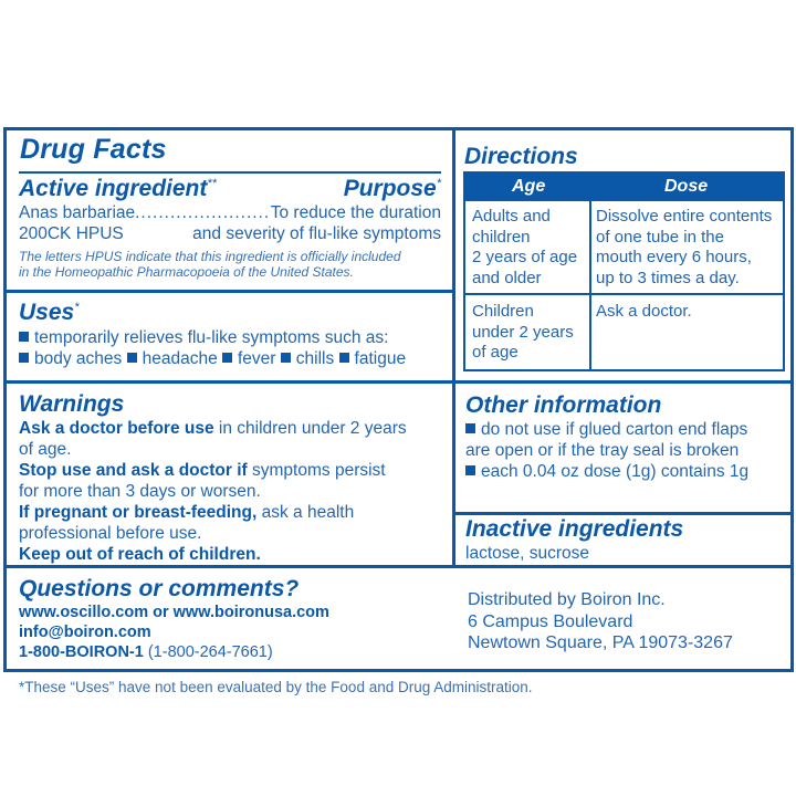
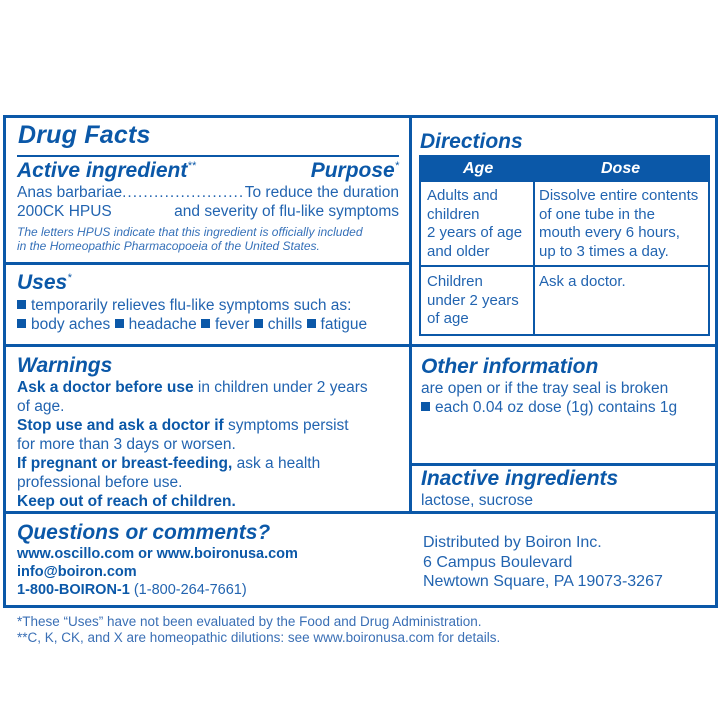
  Drug Facts
  Active ingredient**
  Purpose*
  Anas barbariae
  To reduce the duration
  200CK HPUS
  and severity of flu-like symptoms
  The letters HPUS indicate that this ingredient is officially included
  in the Homeopathic Pharmacopoeia of the United States.
  Uses*
  temporarily relieves flu-like symptoms such as:
  body aches headache fever chills fatigue
  Warnings
  Ask a doctor before use in children under 2 years
  of age.
  Stop use and ask a doctor if symptoms persist
  for more than 3 days or worsen.
  If pregnant or breast-feeding, ask a health
  professional before use.
  Keep out of reach of children.
  Directions
  Age
  Dose
  Adults and
  children
  2 years of age
  and older
  Dissolve entire contents
  of one tube in the
  mouth every 6 hours,
  up to 3 times a day.
  Children
  under 2 years
  of age
  Ask a doctor.
  Other information
- do not use if glued carton end flaps
  are open or if the tray seal is broken
  each 0.04 oz dose (1g) contains 1g
  Inactive ingredients
  lactose, sucrose
  Questions or comments?
  www.oscillo.com or www.boironusa.com
  info@boiron.com
  1-800-BOIRON-1 (1-800-264-7661)
  Distributed by Boiron Inc.
  6 Campus Boulevard
  Newtown Square, PA 19073-3267
  *These “Uses” have not been evaluated by the Food and Drug Administration.
+ **C, K, CK, and X are homeopathic dilutions: see www.boironusa.com for details.
